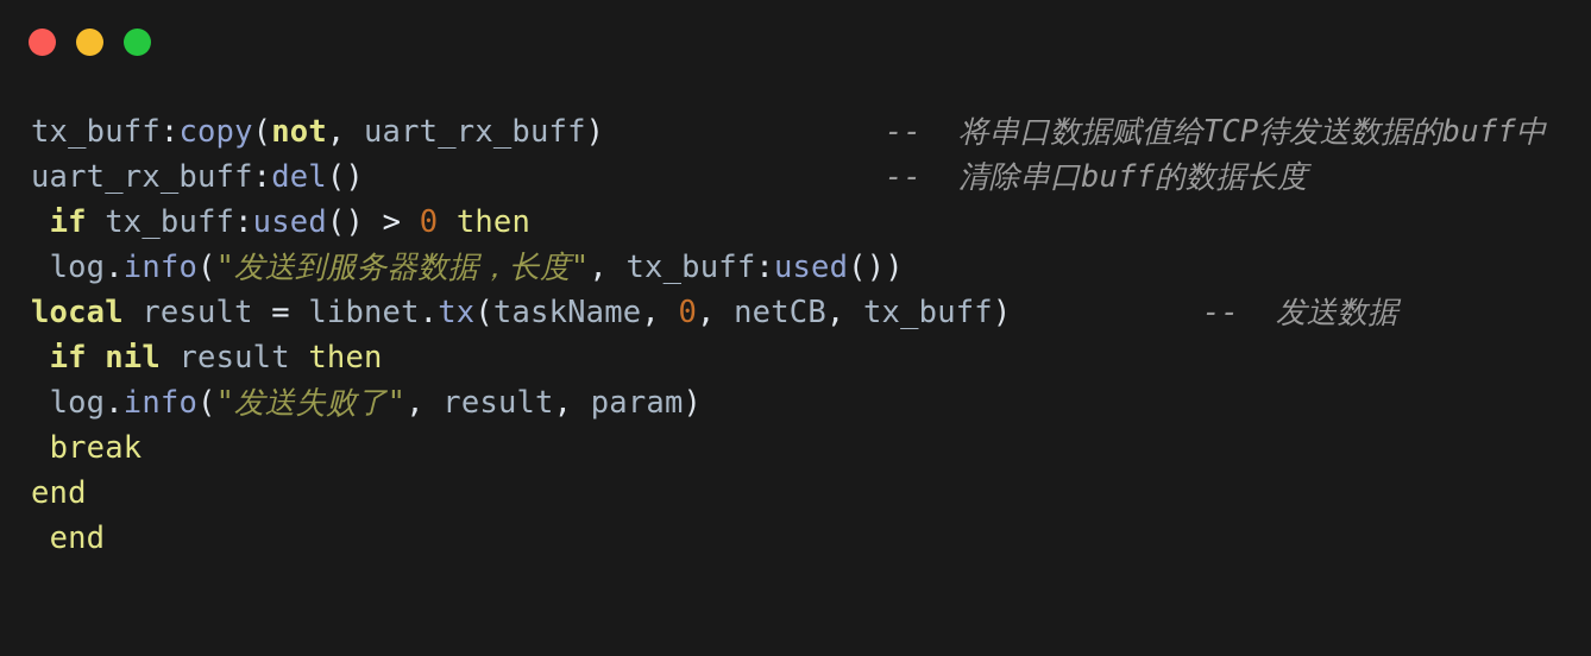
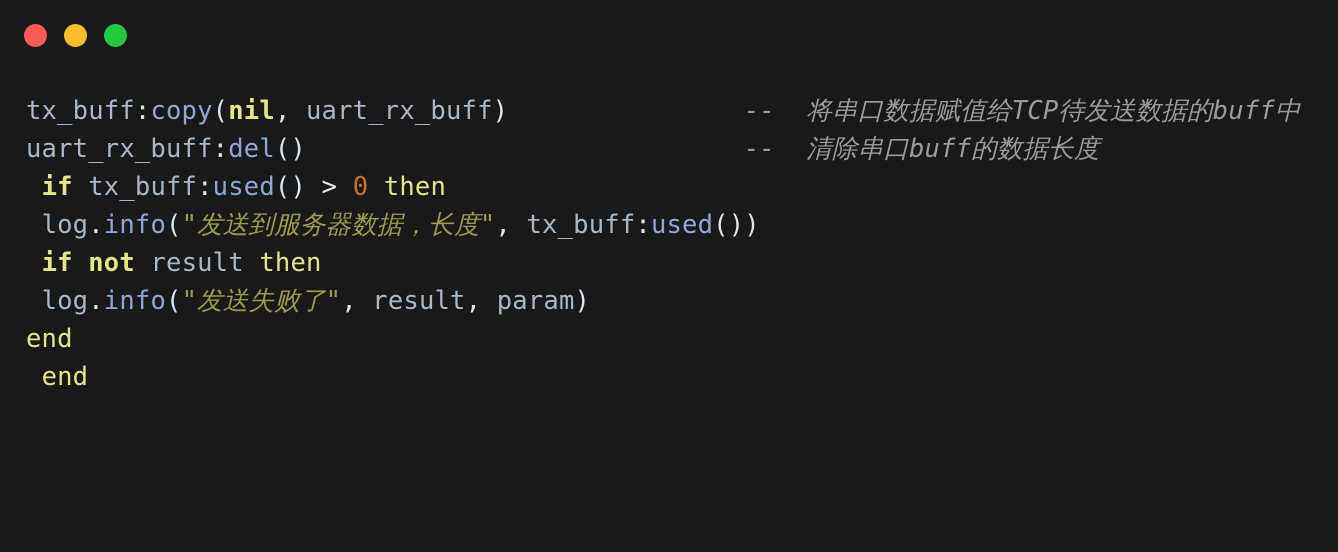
- tx_buff:copy(not, uart_rx_buff)
+ tx_buff:copy(nil, uart_rx_buff)
  -- 将串口数据赋值给TCP待发送数据的buff中
  uart_rx_buff:del()
  -- 清除串口buff的数据长度
  if tx_buff:used() > 0 then
  log.info("发送到服务器数据，长度", tx_buff:used())
- local result = libnet.tx(taskName, 0, netCB, tx_buff)
- -- 发送数据
- if nil result then
+ if not result then
  log.info("发送失败了", result, param)
- break
  end
  end
